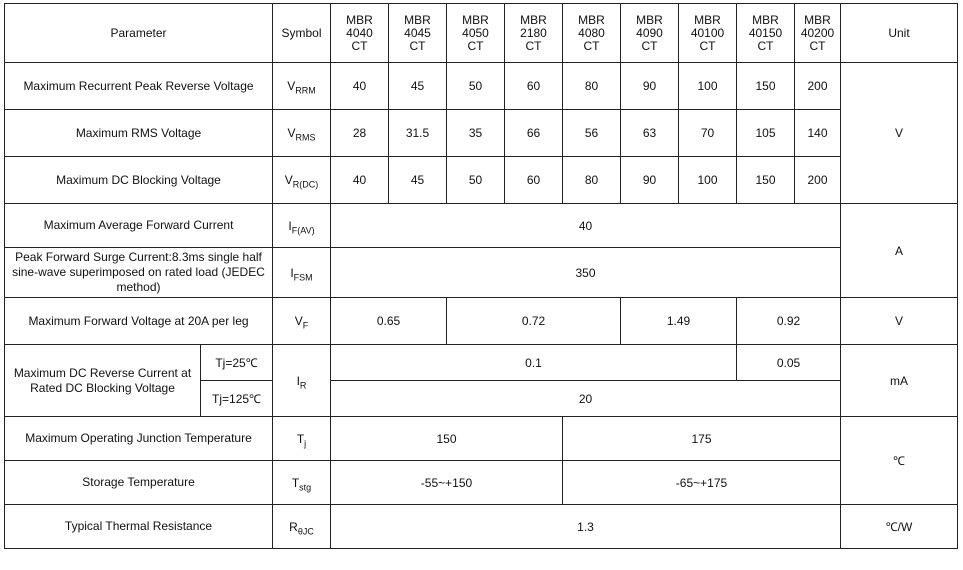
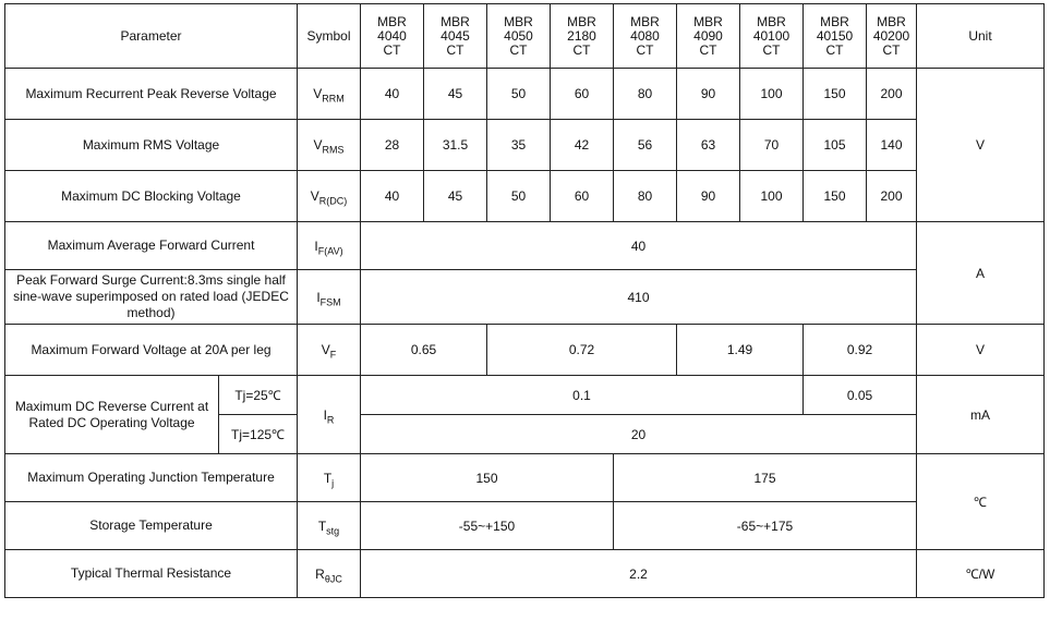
  Parameter	Symbol	MBR 4040 CT	MBR 4045 CT	MBR 4050 CT	MBR 2180 CT	MBR 4080 CT	MBR 4090 CT	MBR 40100 CT	MBR 40150 CT	MBR 40200 CT	Unit
  Maximum Recurrent Peak Reverse Voltage	VRRM	40	45	50	60	80	90	100	150	200	V
- Maximum RMS Voltage	VRMS	28	31.5	35	66	56	63	70	105	140
+ Maximum RMS Voltage	VRMS	28	31.5	35	42	56	63	70	105	140
  Maximum DC Blocking Voltage	VR(DC)	40	45	50	60	80	90	100	150	200
  Maximum Average Forward Current	IF(AV)	40	A
- Peak Forward Surge Current:8.3ms single half sine-wave superimposed on rated load (JEDEC method)	IFSM	350
+ Peak Forward Surge Current:8.3ms single half sine-wave superimposed on rated load (JEDEC method)	IFSM	410
  Maximum Forward Voltage at 20A per leg	VF	0.65	0.72	1.49	0.92	V
- Maximum DC Reverse Current at Rated DC Blocking Voltage	Tj=25℃	IR	0.1	0.05	mA
+ Maximum DC Reverse Current at Rated DC Operating Voltage	Tj=25℃	IR	0.1	0.05	mA
  Tj=125℃	20
  Maximum Operating Junction Temperature	Tj	150	175	℃
  Storage Temperature	Tstg	-55~+150	-65~+175
- Typical Thermal Resistance	RθJC	1.3	℃/W
+ Typical Thermal Resistance	RθJC	2.2	℃/W
